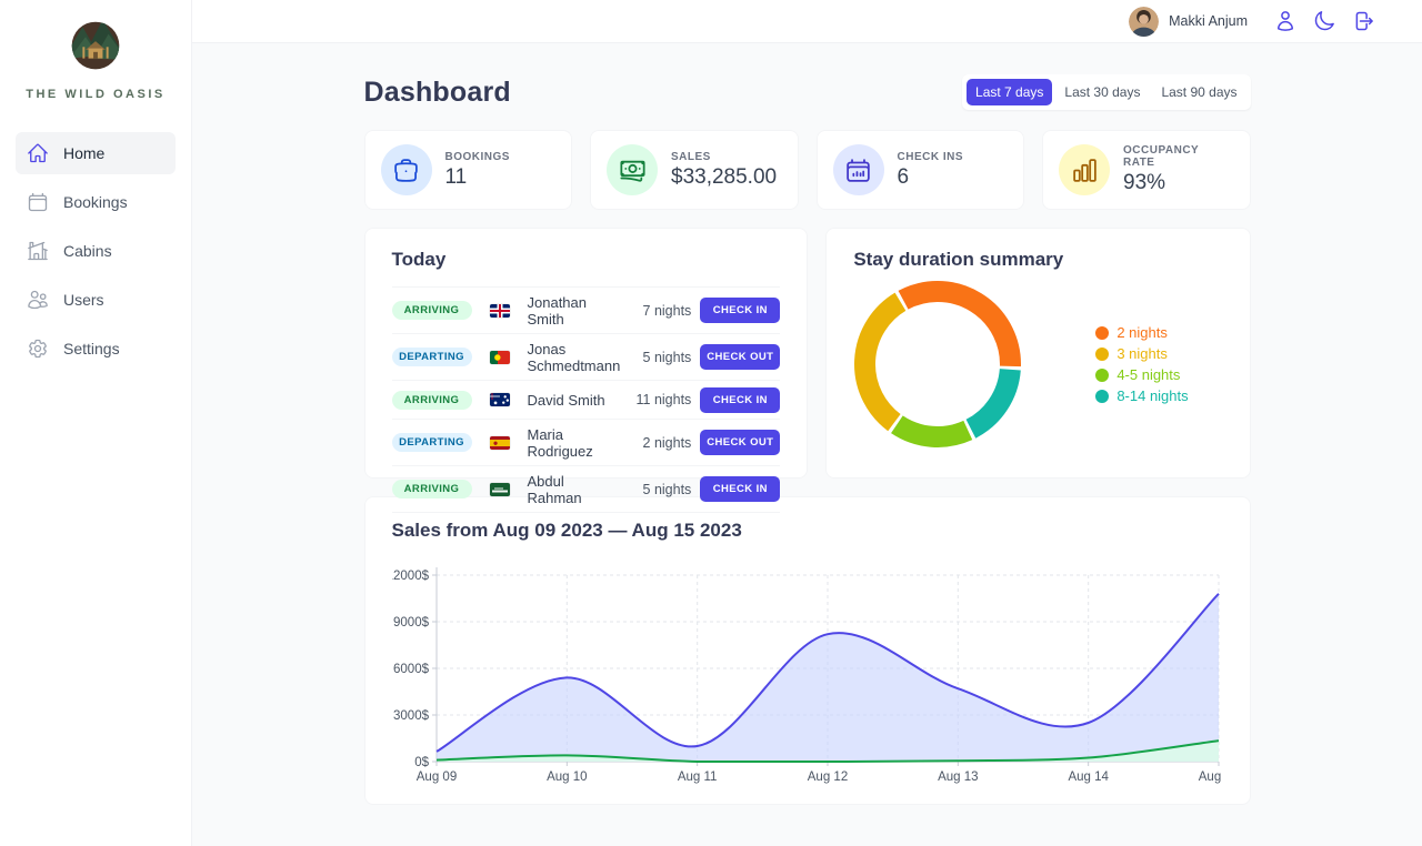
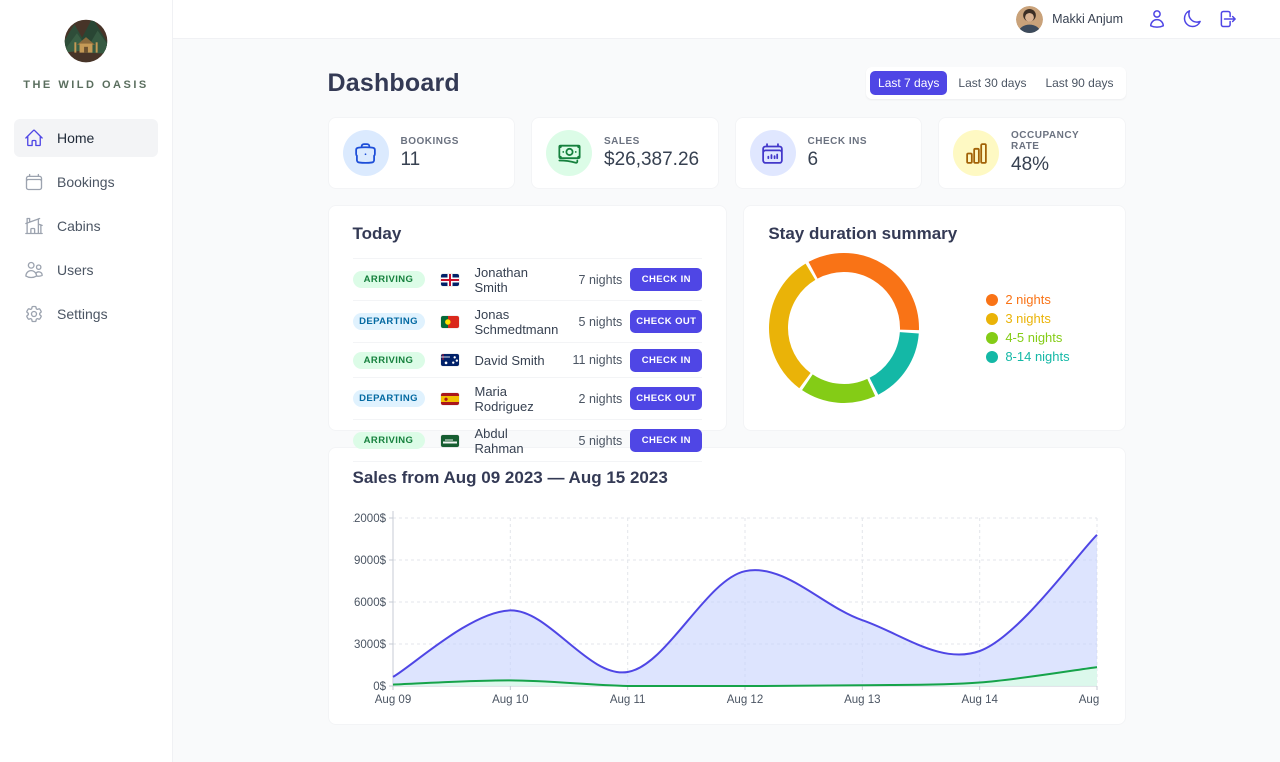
  THE WILD OASIS
  Home
  Bookings
  Cabins
  Users
  Settings
  Makki Anjum
  Dashboard
  Last 7 days
  Last 30 days
  Last 90 days
  BOOKINGS
  11
  SALES
- $33,285.00
+ $26,387.26
  CHECK INS
  6
  OCCUPANCY RATE
- 93%
+ 48%
  Today
  ARRIVING
  Jonathan Smith
  7 nights
  CHECK IN
  DEPARTING
  Jonas Schmedtmann
  5 nights
  CHECK OUT
  ARRIVING
  David Smith
  11 nights
  CHECK IN
  DEPARTING
  Maria Rodriguez
  2 nights
  CHECK OUT
  ARRIVING
  Abdul Rahman
  5 nights
  CHECK IN
  Stay duration summary
  2 nights
  3 nights
  4-5 nights
  8-14 nights
  Sales from Aug 09 2023 — Aug 15 2023
  0$
  3000$
  6000$
  9000$
  2000$
  Aug 09
  Aug 10
  Aug 11
  Aug 12
  Aug 13
  Aug 14
